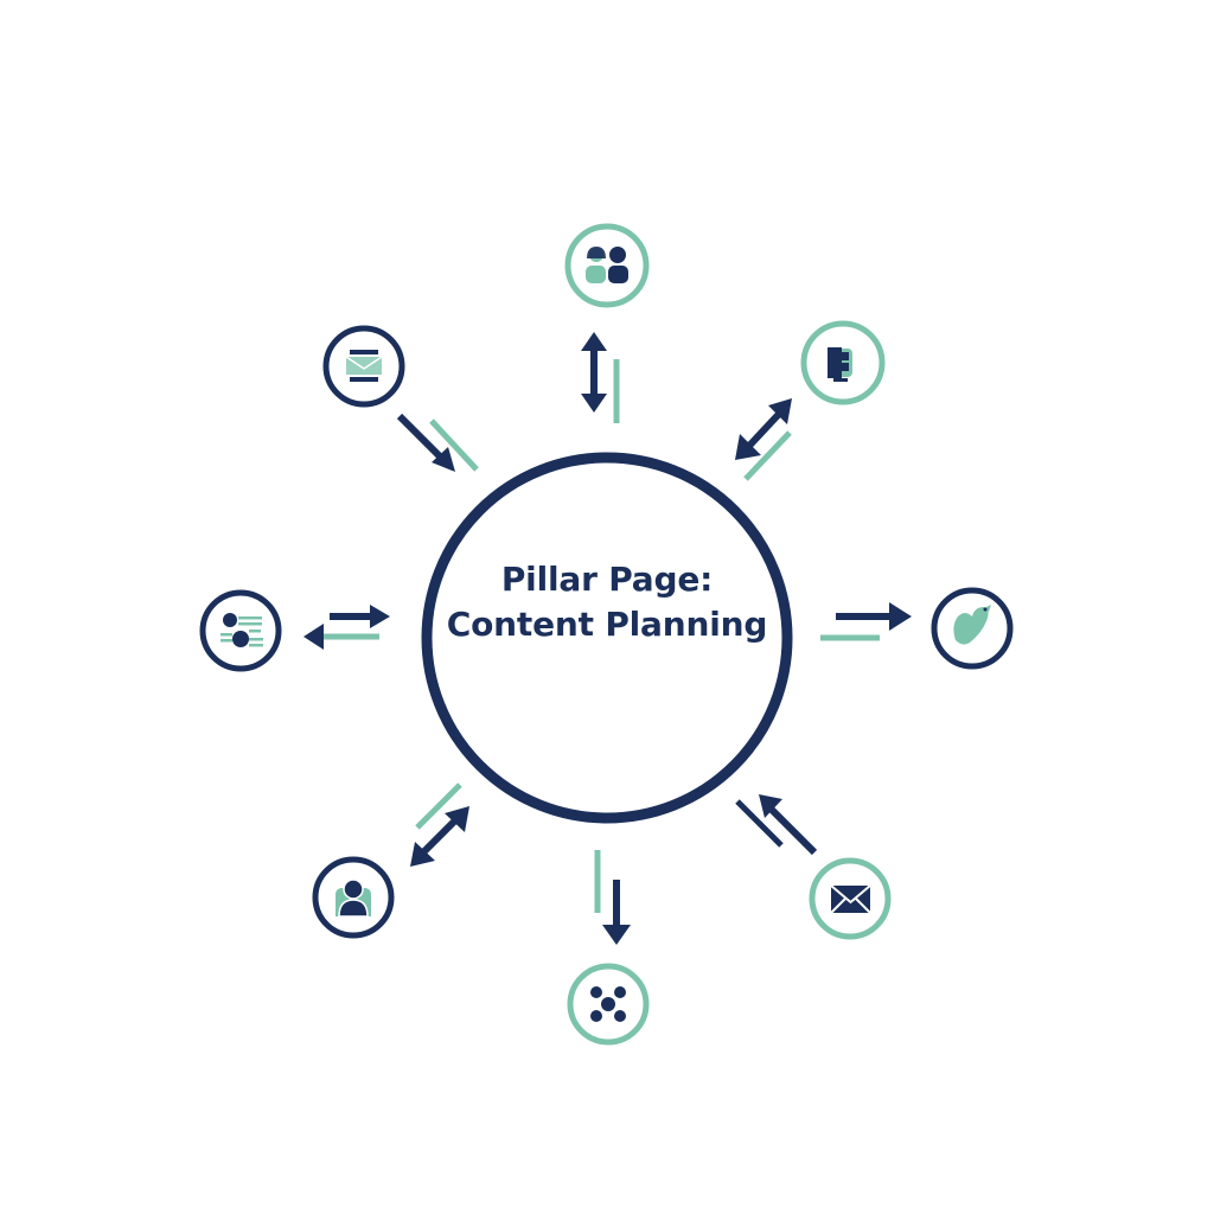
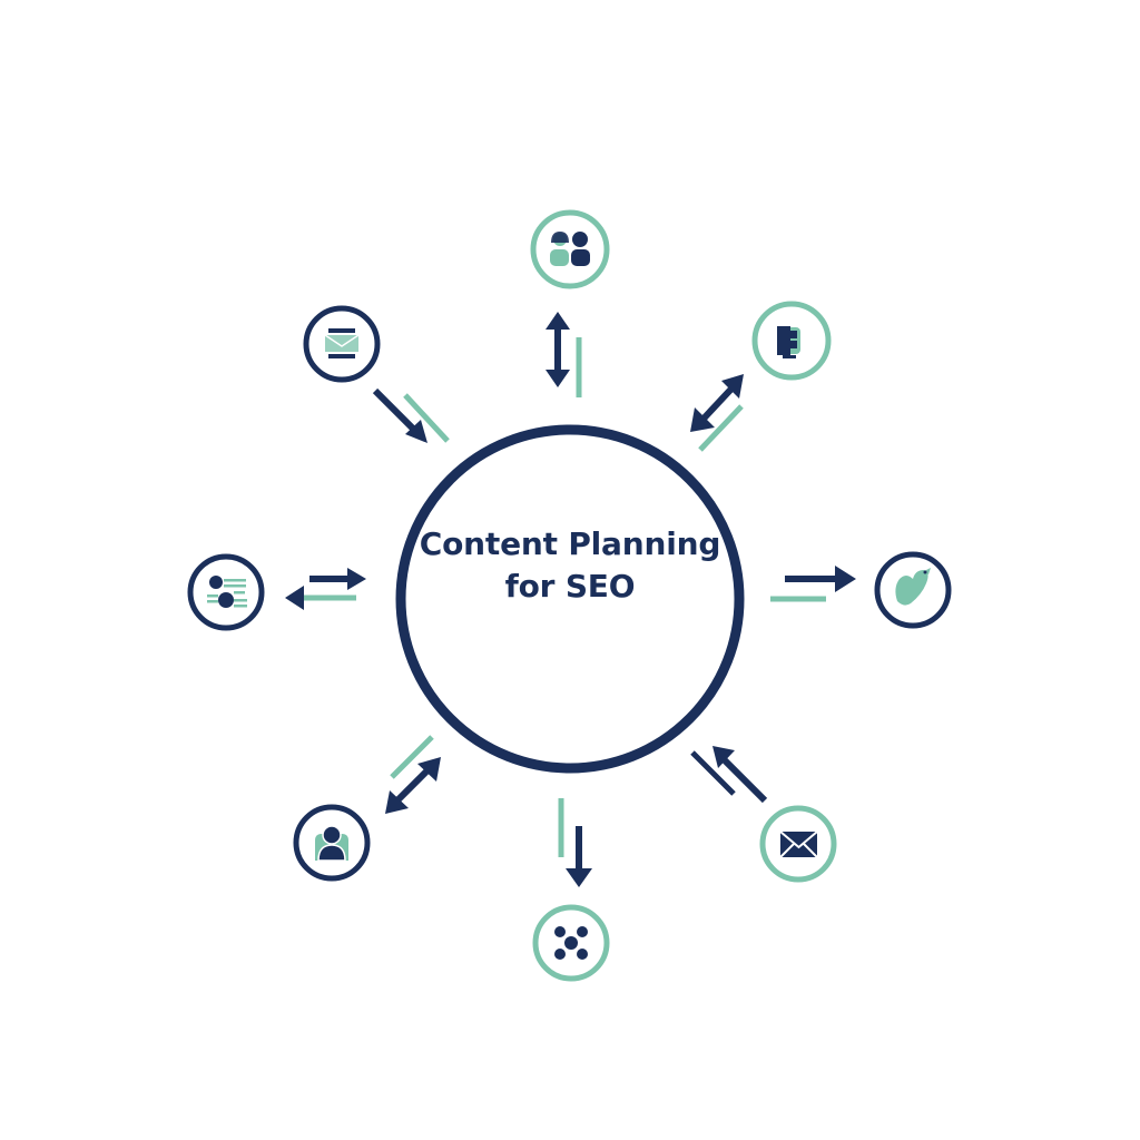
- Pillar Page:
  Content Planning
+ for SEO
